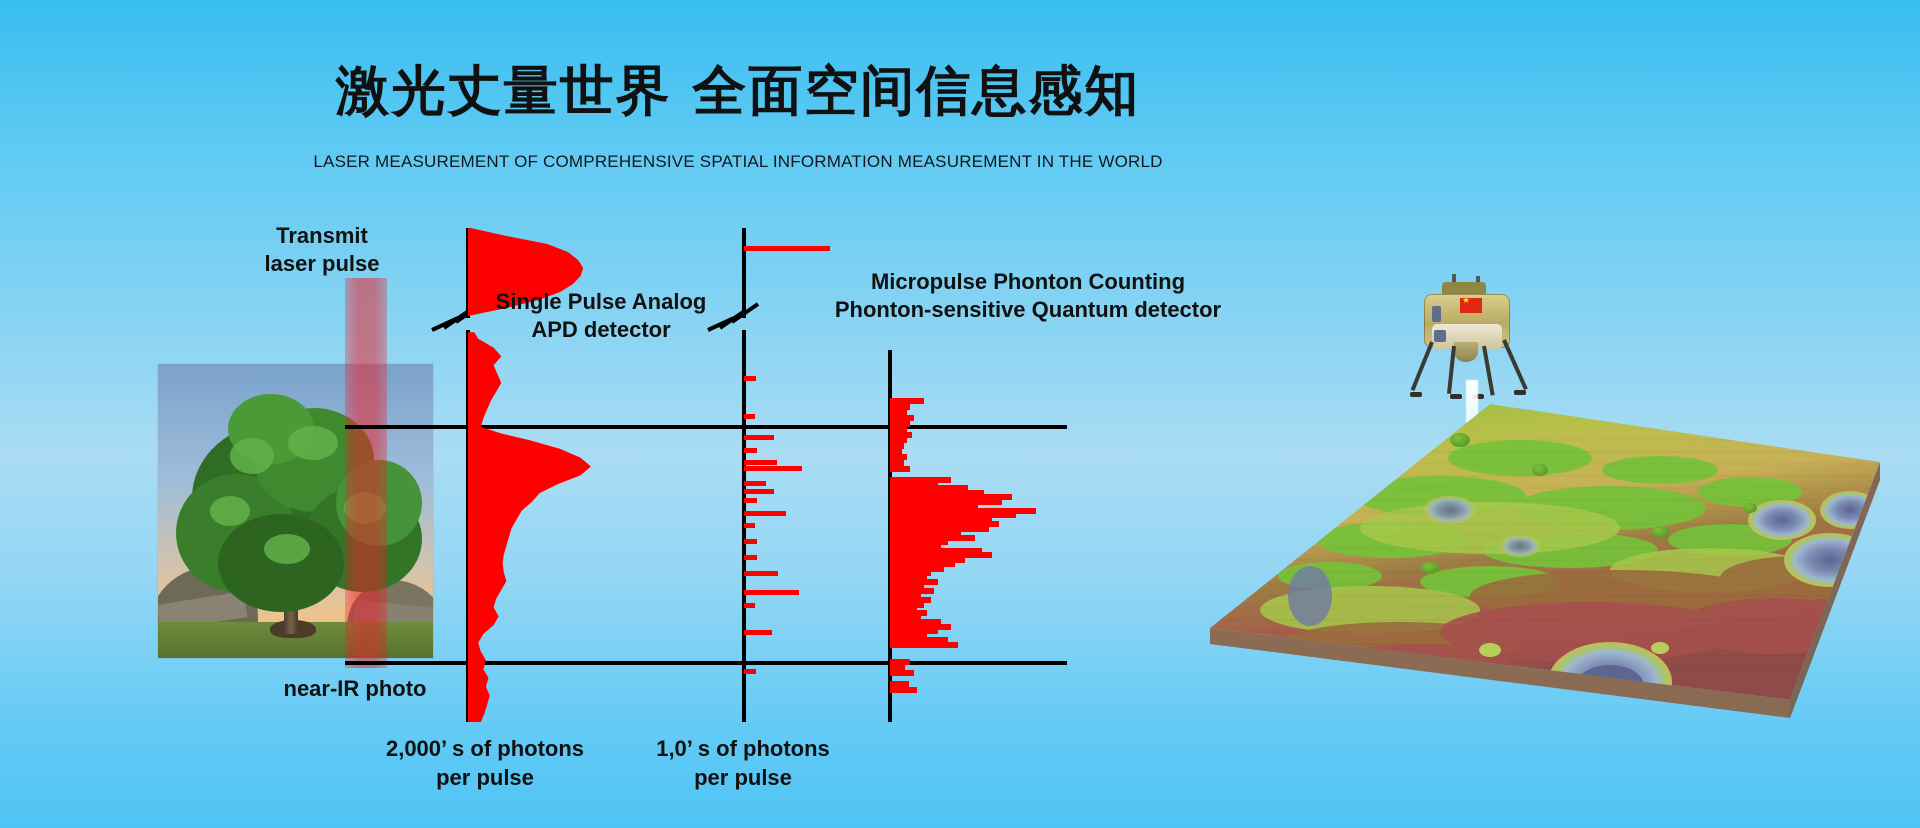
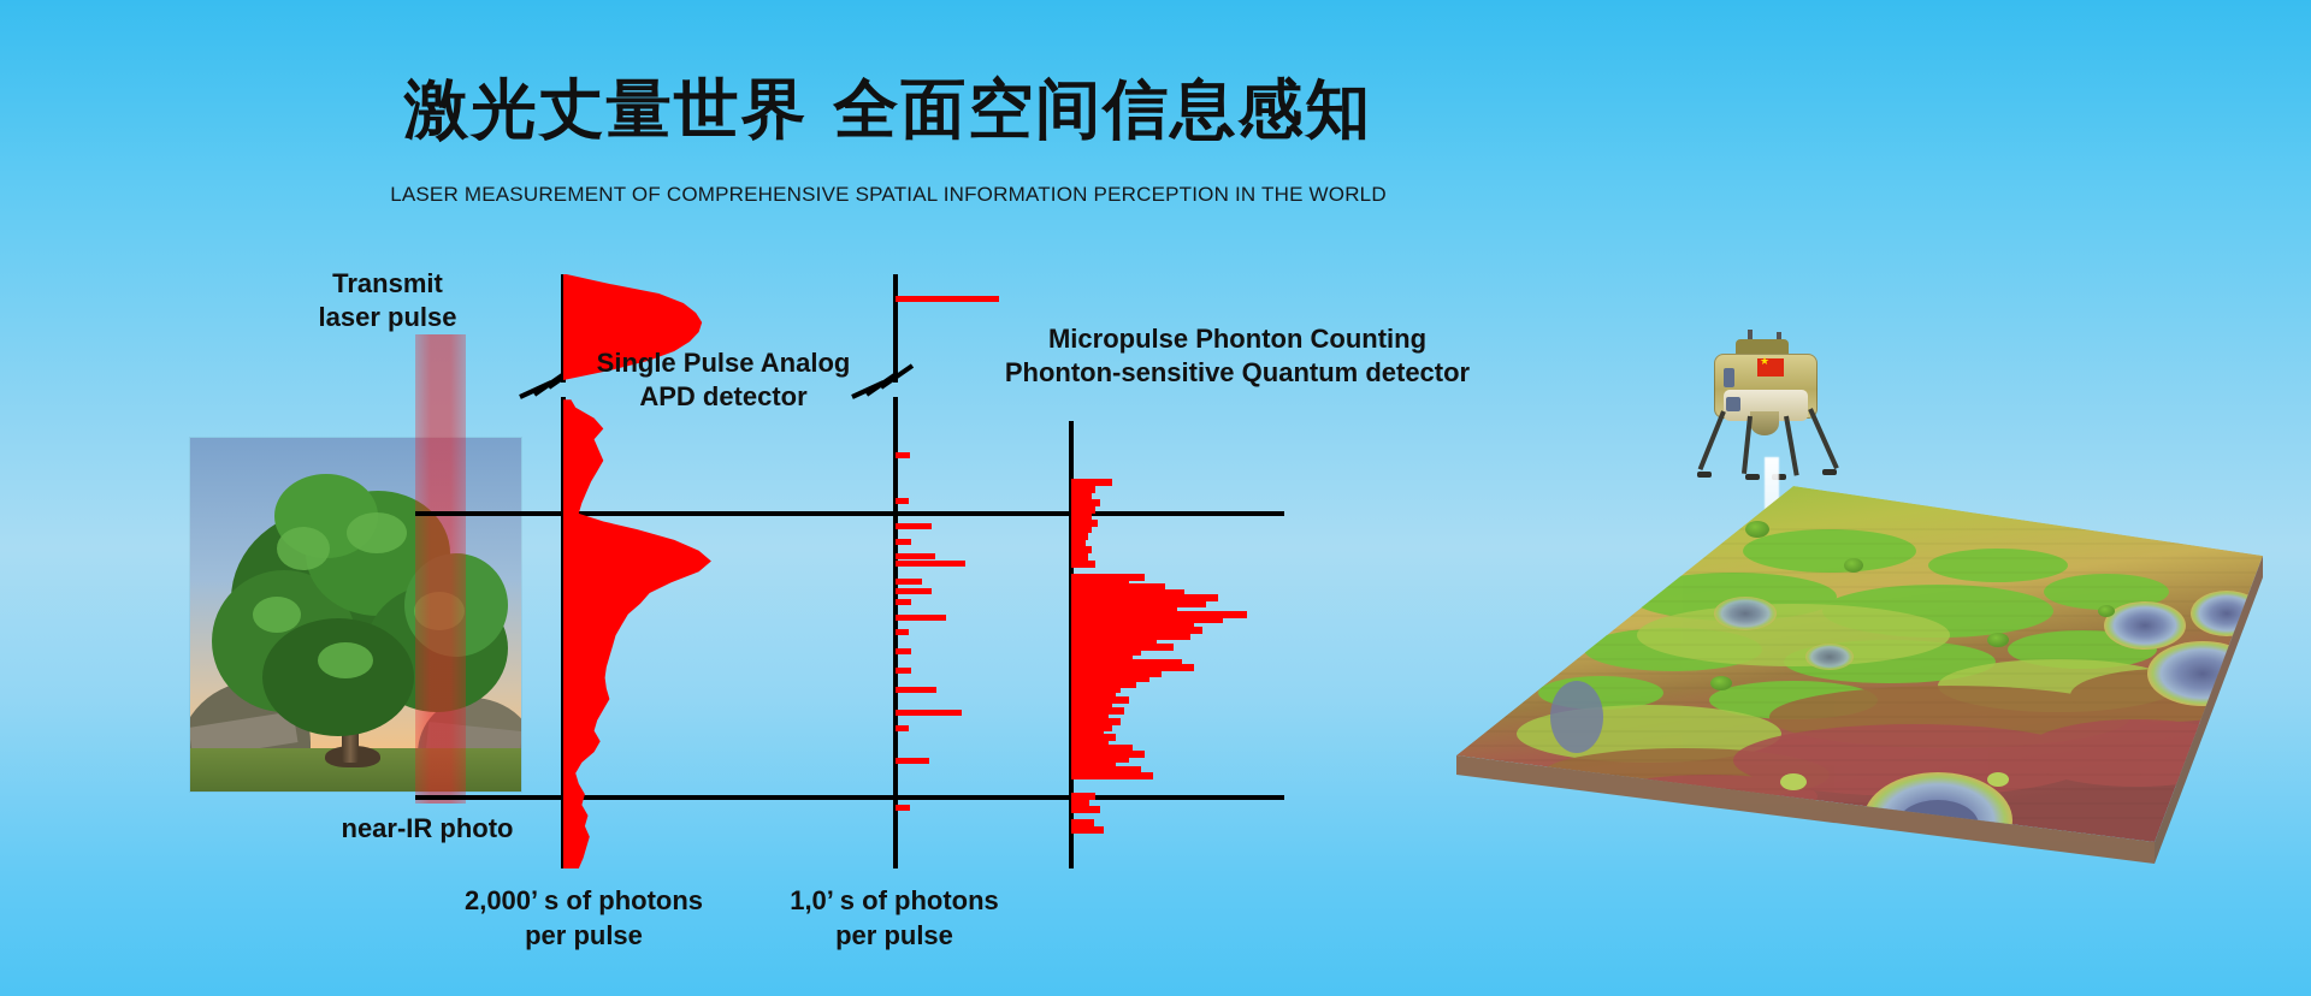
  激光丈量世界 全面空间信息感知
- LASER MEASUREMENT OF COMPREHENSIVE SPATIAL INFORMATION MEASUREMENT IN THE WORLD
+ LASER MEASUREMENT OF COMPREHENSIVE SPATIAL INFORMATION PERCEPTION IN THE WORLD
  Transmit
  laser pulse
  near-IR photo
  Single Pulse Analog
  APD detector
  2,000’ s of photons
  per pulse
  1,0’ s of photons
  per pulse
  Micropulse Phonton Counting
  Phonton-sensitive Quantum detector
